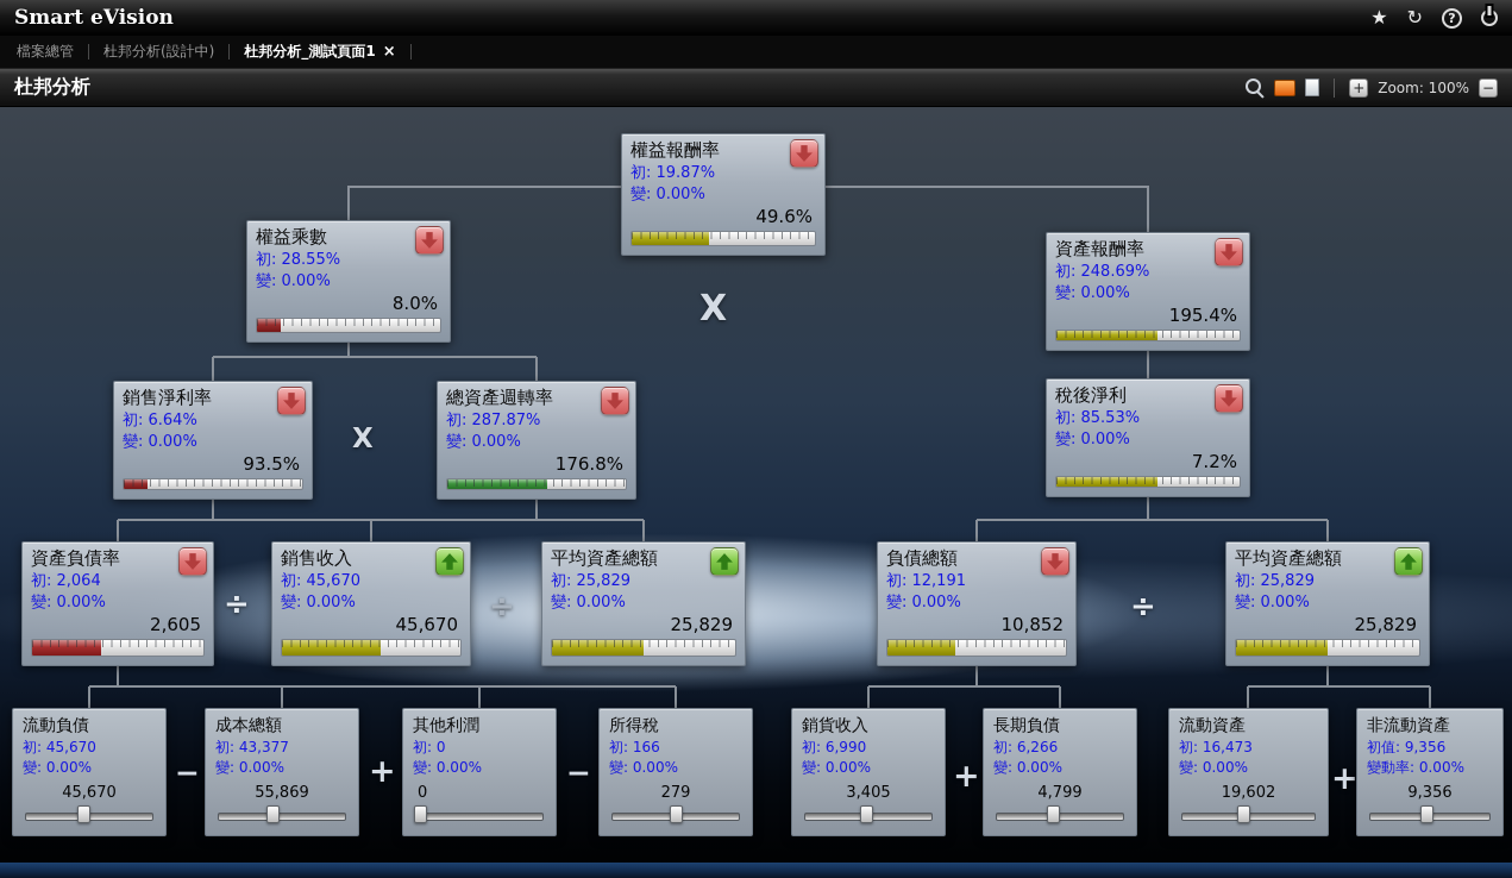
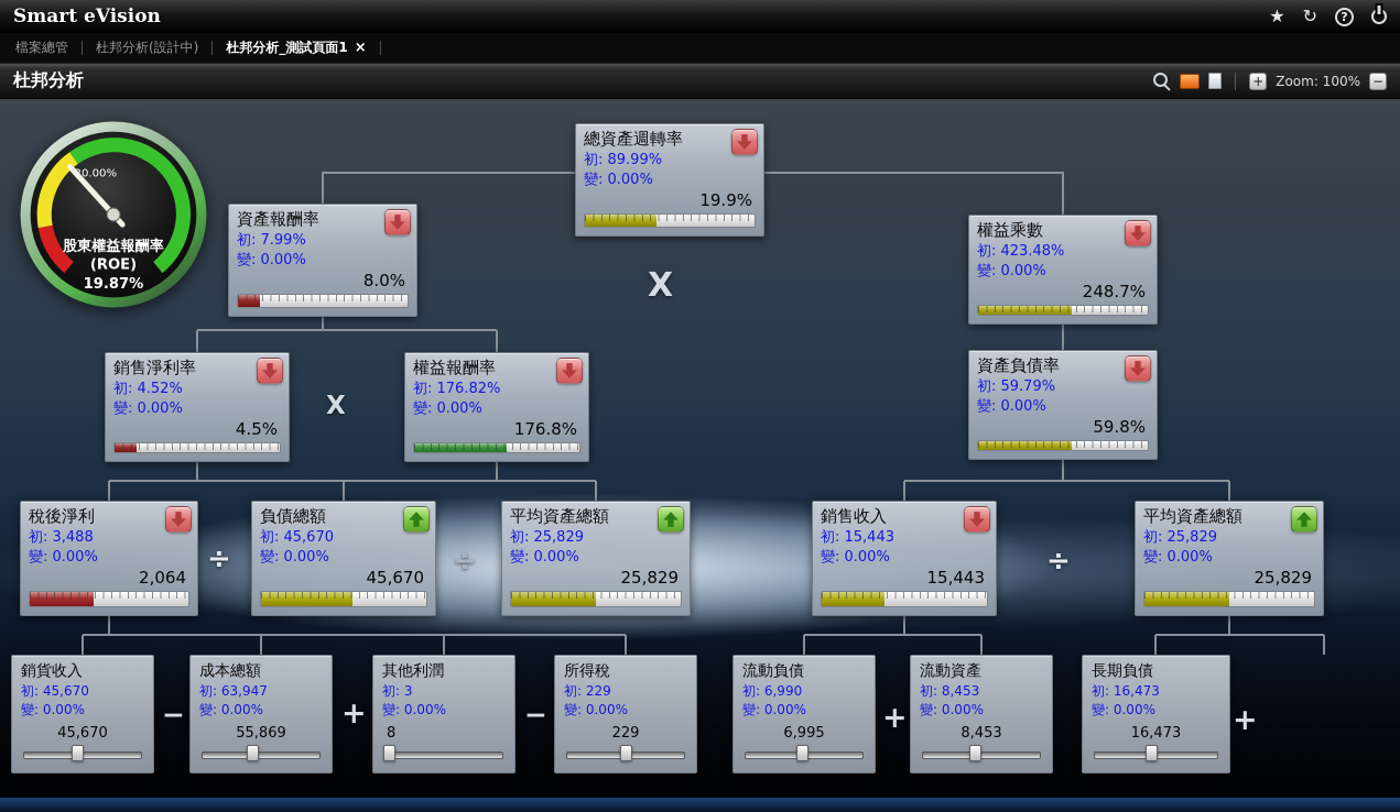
  Smart eVision
  ★
  ↻
  ?
  檔案總管
  杜邦分析(設計中)
  杜邦分析_測試頁面1
  ×
  杜邦分析
  +
  Zoom: 100%
  −
+ 20.00%
+ 股東權益報酬率
+ (ROE)
+ 19.87%
  X
  X
  ÷
  ÷
  ÷
  −
  +
  −
  +
  +
- 權益報酬率
+ 總資產週轉率
- 初: 19.87%
+ 初: 89.99%
  變: 0.00%
- 49.6%
+ 19.9%
- 權益乘數
+ 資產報酬率
- 初: 28.55%
+ 初: 7.99%
  變: 0.00%
  8.0%
- 資產報酬率
+ 權益乘數
- 初: 248.69%
+ 初: 423.48%
  變: 0.00%
- 195.4%
+ 248.7%
  銷售淨利率
- 初: 6.64%
+ 初: 4.52%
  變: 0.00%
- 93.5%
+ 4.5%
- 總資產週轉率
+ 權益報酬率
- 初: 287.87%
+ 初: 176.82%
  變: 0.00%
  176.8%
- 稅後淨利
+ 資產負債率
- 初: 85.53%
+ 初: 59.79%
  變: 0.00%
- 7.2%
+ 59.8%
- 資產負債率
+ 稅後淨利
- 初: 2,064
+ 初: 3,488
  變: 0.00%
- 2,605
+ 2,064
- 銷售收入
+ 負債總額
  初: 45,670
  變: 0.00%
  45,670
  平均資產總額
  初: 25,829
  變: 0.00%
  25,829
- 負債總額
+ 銷售收入
- 初: 12,191
+ 初: 15,443
  變: 0.00%
- 10,852
+ 15,443
  平均資產總額
  初: 25,829
  變: 0.00%
  25,829
- 流動負債
+ 銷貨收入
  初: 45,670
  變: 0.00%
  45,670
  成本總額
- 初: 43,377
+ 初: 63,947
  變: 0.00%
  55,869
  其他利潤
- 初: 0
+ 初: 3
  變: 0.00%
- 0
+ 8
  所得稅
- 初: 166
+ 初: 229
  變: 0.00%
- 279
+ 229
- 銷貨收入
+ 流動負債
  初: 6,990
  變: 0.00%
- 3,405
+ 6,995
- 長期負債
+ 流動資產
- 初: 6,266
+ 初: 8,453
  變: 0.00%
- 4,799
+ 8,453
- 流動資產
+ 長期負債
  初: 16,473
  變: 0.00%
- 19,602
+ 16,473
- 非流動資產
- 初值: 9,356
- 變動率: 0.00%
- 9,356
